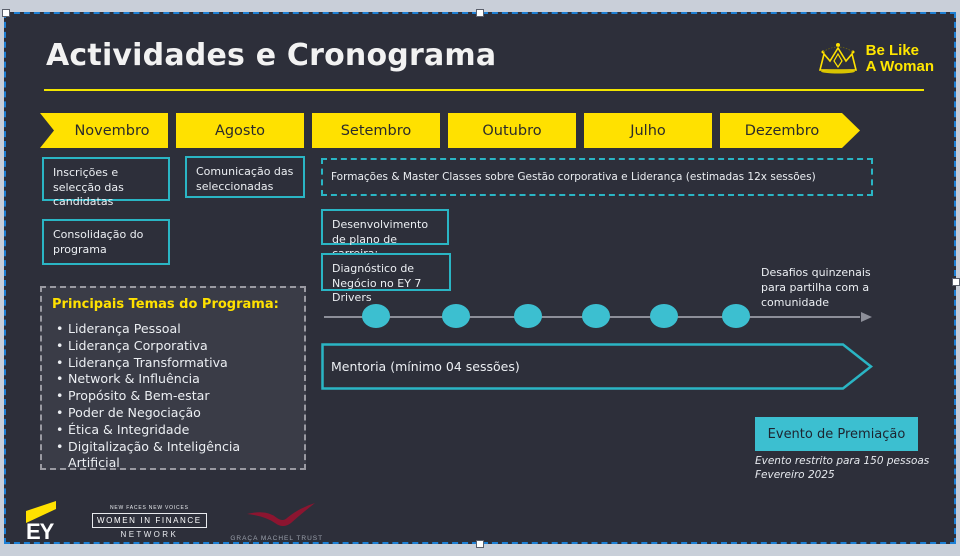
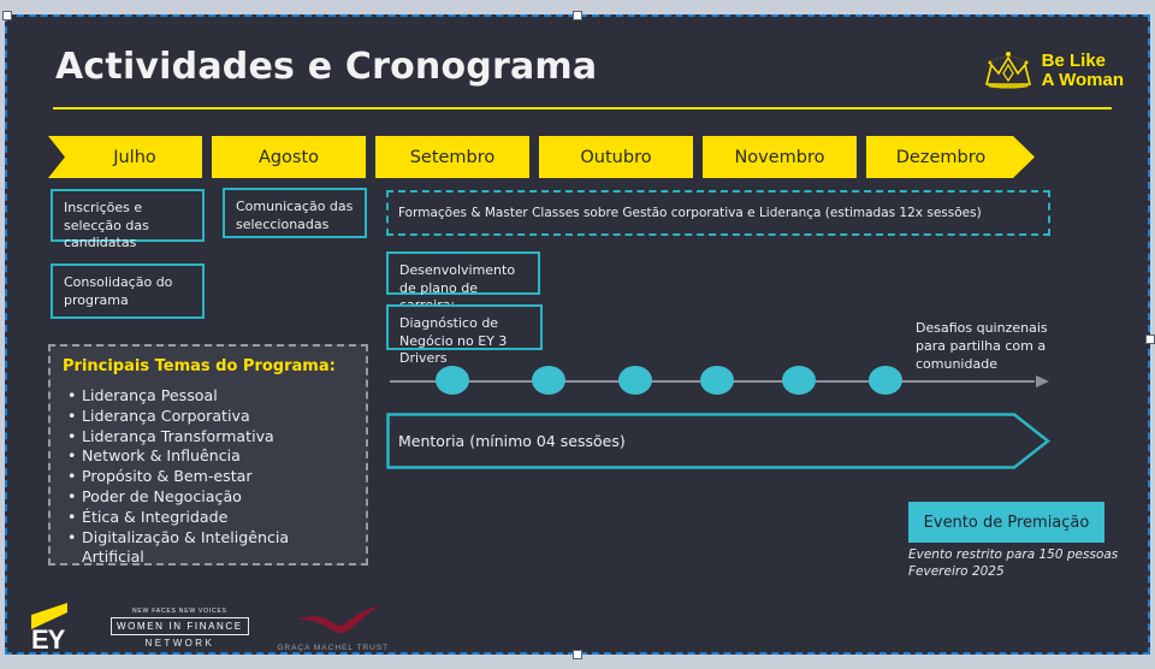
  Actividades e Cronograma
  Be Like
  A Woman
- Novembro
+ Julho
  Agosto
  Setembro
  Outubro
- Julho
+ Novembro
  Dezembro
  Inscrições e selecção das candidatas
  Comunicação das seleccionadas
  Consolidação do programa
  Desenvolvimento de plano de
- Diagnóstico de Negócio no EY 7 Drivers
+ Diagnóstico de Negócio no EY 3 Drivers
  Formações & Master Classes sobre Gestão corporativa e Liderança (estimadas 12x sessões)
  Principais Temas do Programa:
  Liderança Pessoal
  Liderança Corporativa
  Liderança Transformativa
  Network & Influência
  Propósito & Bem-estar
  Poder de Negociação
  Ética & Integridade
  Digitalização & Inteligência Artificial
  Desafios quinzenais para partilha com a comunidade
  Mentoria (mínimo 04 sessões)
  Evento de Premiação
  Evento restrito para 150 pessoas Fevereiro 2025
  EY
  WOMEN IN FINANCE
  NETWORK
